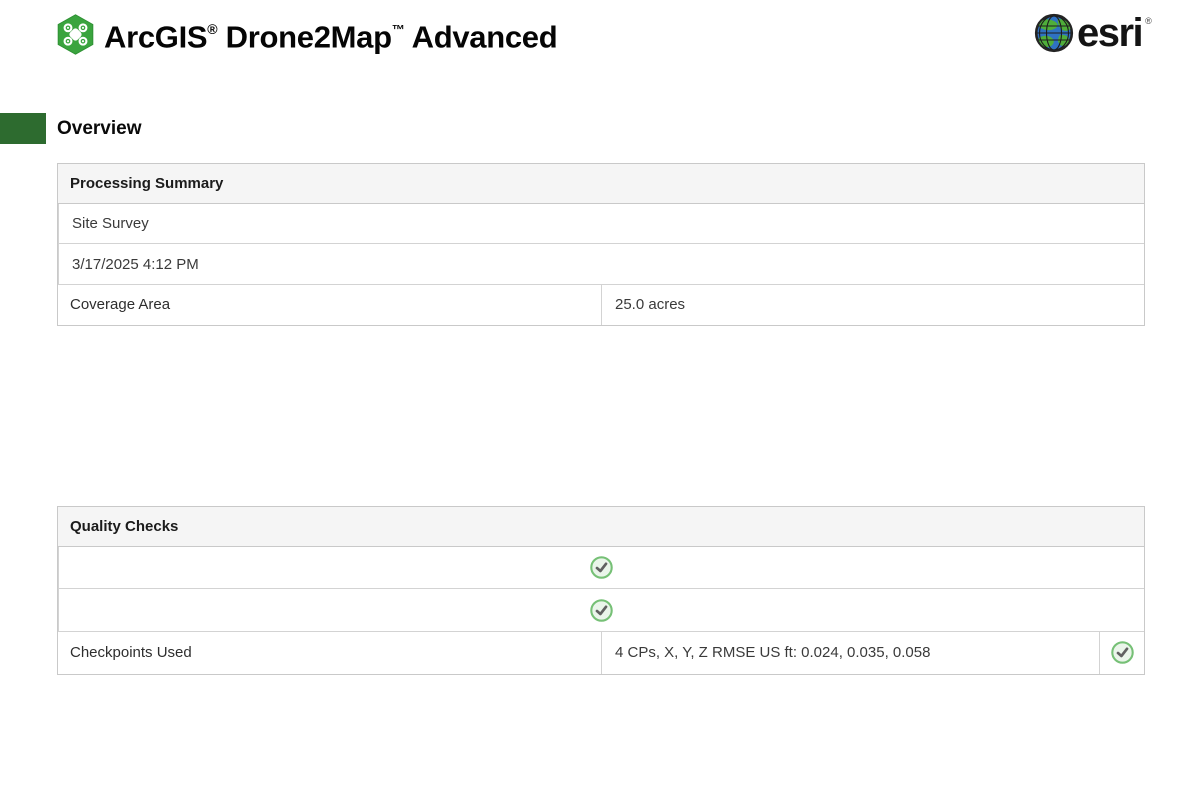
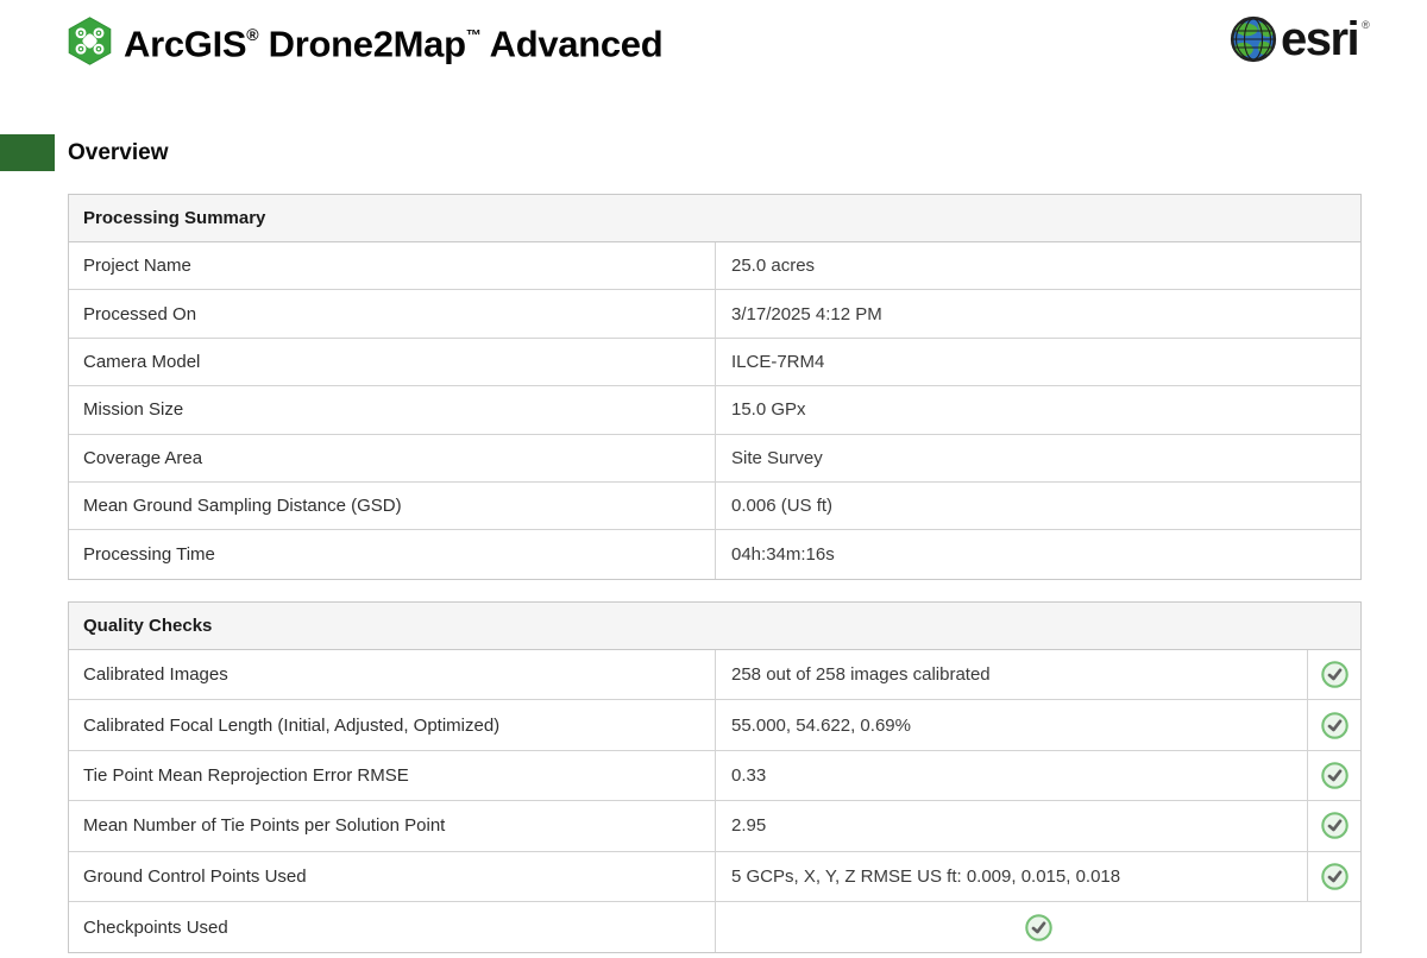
  ArcGIS® Drone2Map™ Advanced
  esri
  ®
  Overview
  Processing Summary
+ Project Name
- Site Survey
+ 25.0 acres
+ Processed On
  3/17/2025 4:12 PM
+ Camera Model
+ ILCE-7RM4
+ Mission Size
+ 15.0 GPx
  Coverage Area
- 25.0 acres
+ Site Survey
+ Mean Ground Sampling Distance (GSD)
+ 0.006 (US ft)
+ Processing Time
+ 04h:34m:16s
  Quality Checks
+ Calibrated Images
+ 258 out of 258 images calibrated
+ Calibrated Focal Length (Initial, Adjusted, Optimized)
+ 55.000, 54.622, 0.69%
+ Tie Point Mean Reprojection Error RMSE
+ 0.33
+ Mean Number of Tie Points per Solution Point
+ 2.95
+ Ground Control Points Used
+ 5 GCPs, X, Y, Z RMSE US ft: 0.009, 0.015, 0.018
  Checkpoints Used
- 4 CPs, X, Y, Z RMSE US ft: 0.024, 0.035, 0.058
